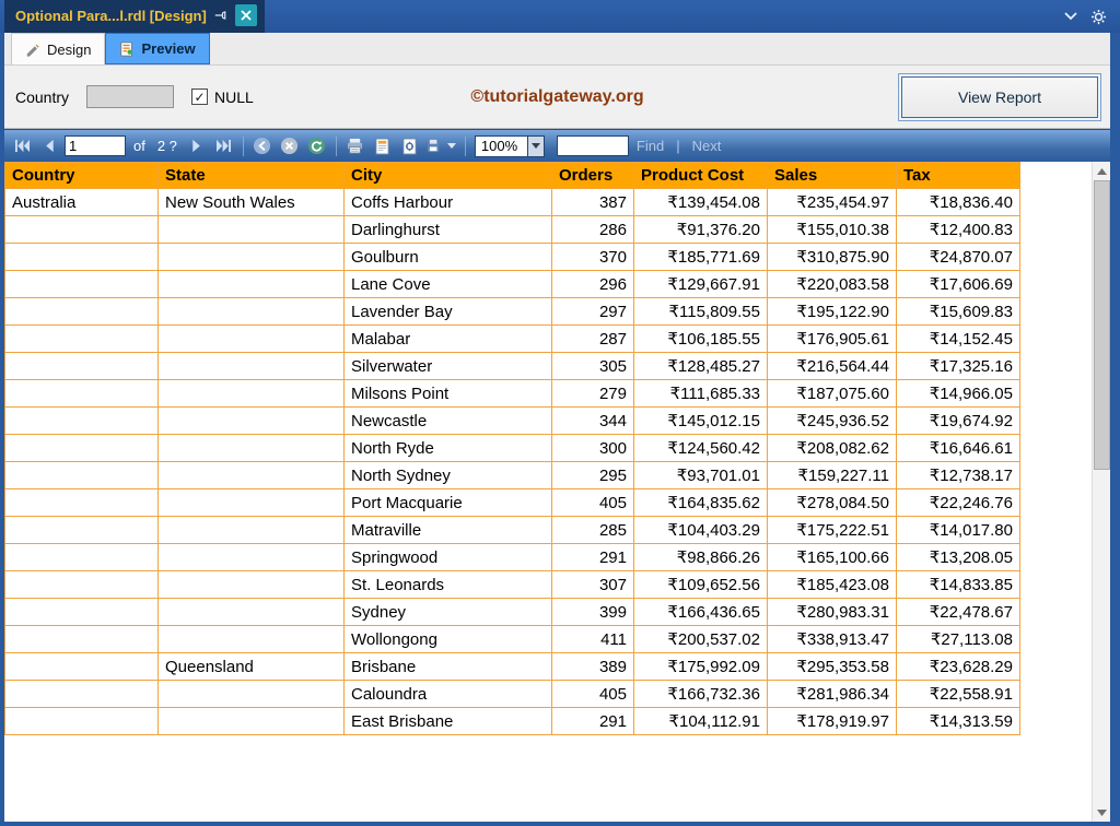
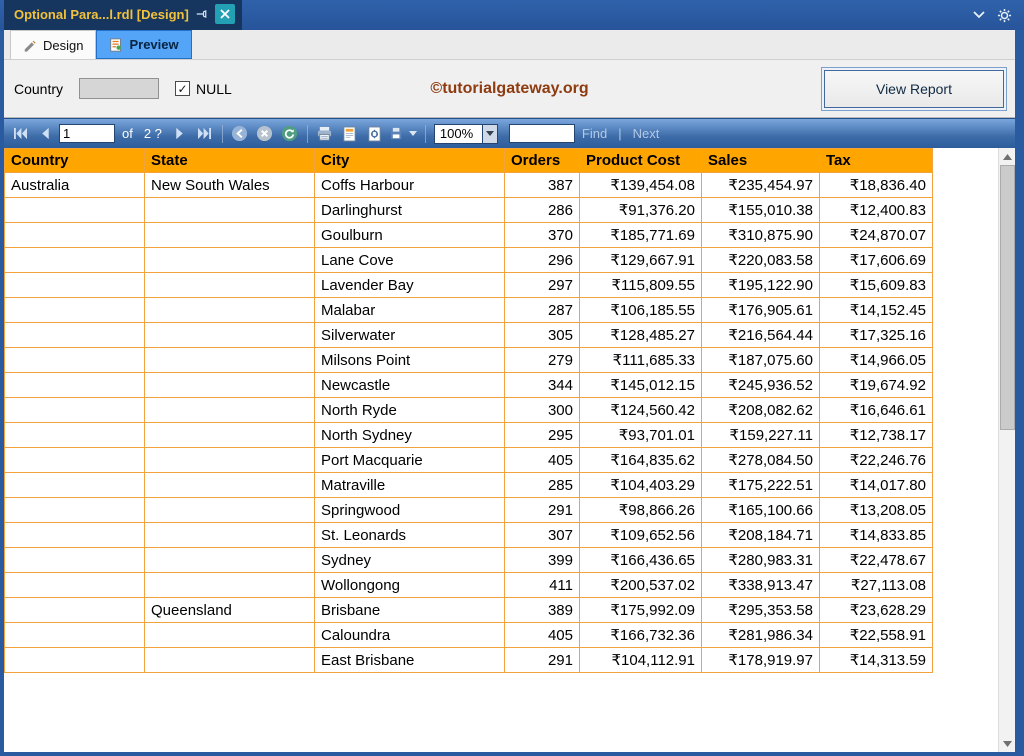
  Optional Para...l.rdl [Design]
  Design
  Preview
  Country
  ✓
  NULL
  ©tutorialgateway.org
  View Report
  1
  of
  2 ?
  100%
  Find
  |
  Next
  Country	State	City	Orders	Product Cost	Sales	Tax
  Australia	New South Wales	Coffs Harbour	387	₹139,454.08	₹235,454.97	₹18,836.40
  		Darlinghurst	286	₹91,376.20	₹155,010.38	₹12,400.83
  		Goulburn	370	₹185,771.69	₹310,875.90	₹24,870.07
  		Lane Cove	296	₹129,667.91	₹220,083.58	₹17,606.69
  		Lavender Bay	297	₹115,809.55	₹195,122.90	₹15,609.83
  		Malabar	287	₹106,185.55	₹176,905.61	₹14,152.45
  		Silverwater	305	₹128,485.27	₹216,564.44	₹17,325.16
  		Milsons Point	279	₹111,685.33	₹187,075.60	₹14,966.05
  		Newcastle	344	₹145,012.15	₹245,936.52	₹19,674.92
  		North Ryde	300	₹124,560.42	₹208,082.62	₹16,646.61
  		North Sydney	295	₹93,701.01	₹159,227.11	₹12,738.17
  		Port Macquarie	405	₹164,835.62	₹278,084.50	₹22,246.76
  		Matraville	285	₹104,403.29	₹175,222.51	₹14,017.80
  		Springwood	291	₹98,866.26	₹165,100.66	₹13,208.05
- 		St. Leonards	307	₹109,652.56	₹185,423.08	₹14,833.85
+ 		St. Leonards	307	₹109,652.56	₹208,184.71	₹14,833.85
  		Sydney	399	₹166,436.65	₹280,983.31	₹22,478.67
  		Wollongong	411	₹200,537.02	₹338,913.47	₹27,113.08
  	Queensland	Brisbane	389	₹175,992.09	₹295,353.58	₹23,628.29
  		Caloundra	405	₹166,732.36	₹281,986.34	₹22,558.91
  		East Brisbane	291	₹104,112.91	₹178,919.97	₹14,313.59
